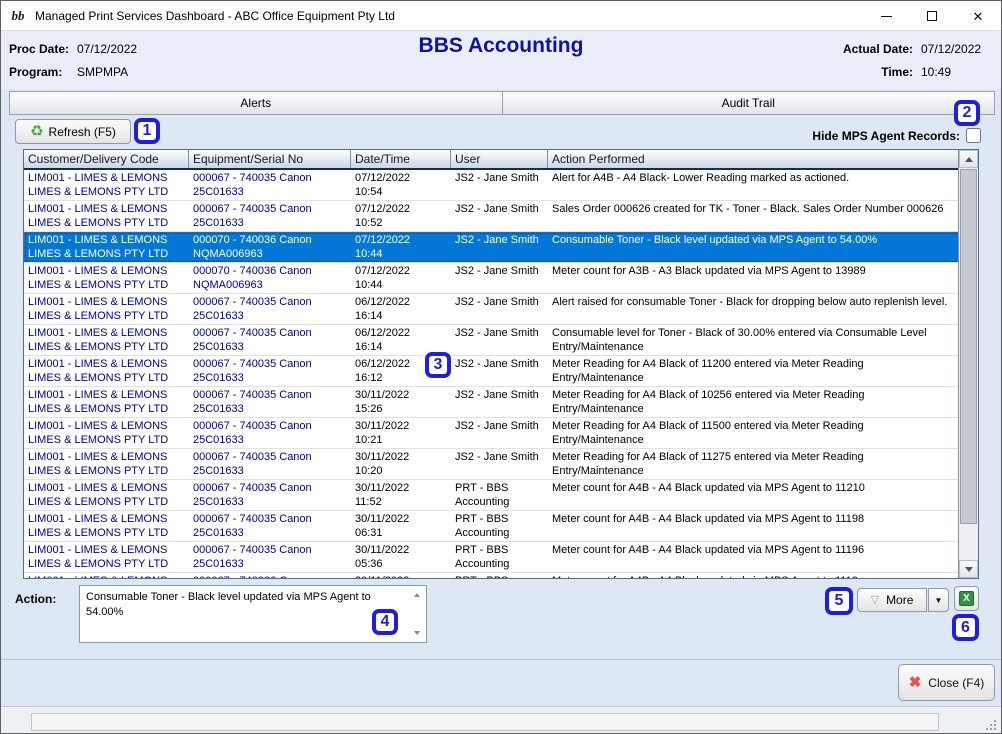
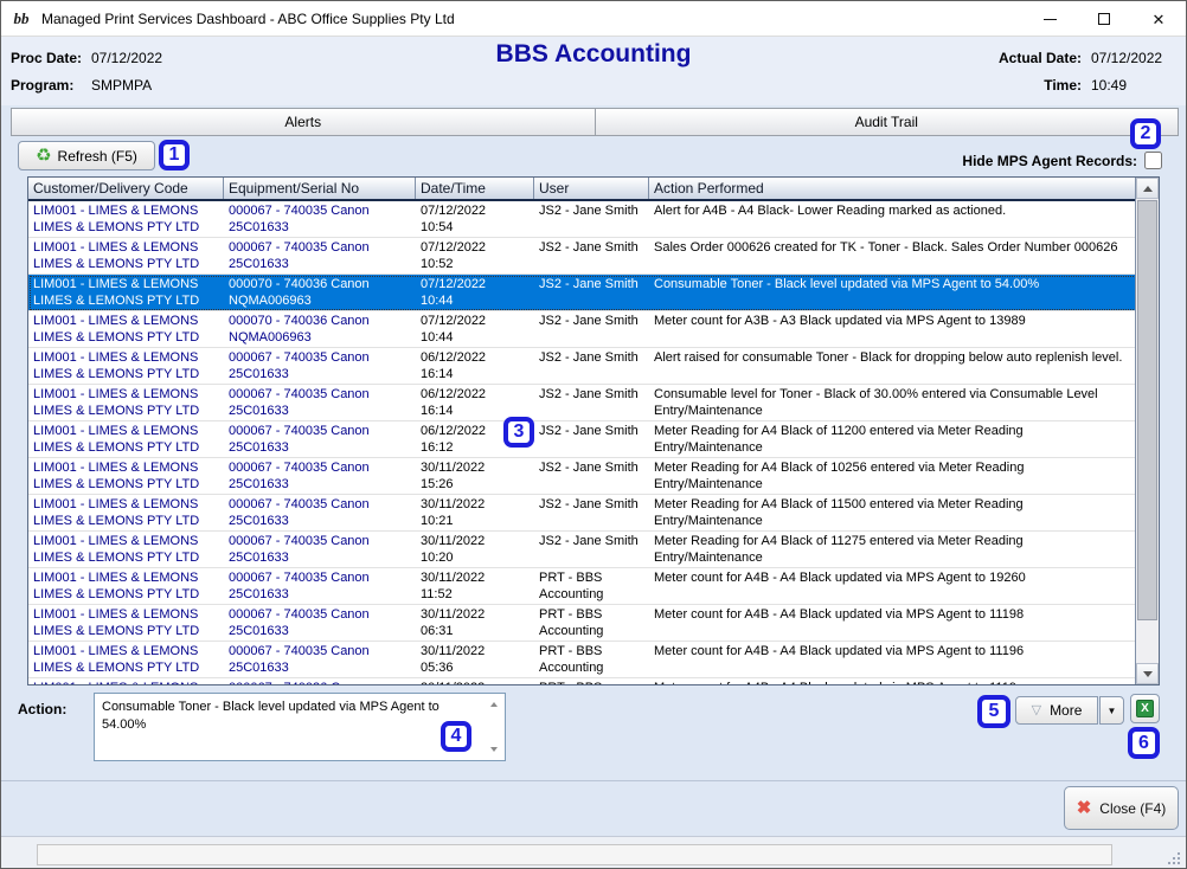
  bb
- Managed Print Services Dashboard - ABC Office Equipment Pty Ltd
+ Managed Print Services Dashboard - ABC Office Supplies Pty Ltd
  ✕
  Proc Date:
  07/12/2022
  Program:
  SMPMPA
  BBS Accounting
  Actual Date:
  07/12/2022
  Time:
  10:49
  Alerts
  Audit Trail
  ♻
  Refresh (F5)
  Hide MPS Agent Records:
  Customer/Delivery Code
  Equipment/Serial No
  Date/Time
  User
  Action Performed
  LIM001 - LIMES & LEMONS
  LIMES & LEMONS PTY LTD
  000067 - 740035 Canon
  25C01633
  07/12/2022
  10:54
  JS2 - Jane Smith
  Alert for A4B - A4 Black- Lower Reading marked as actioned.
  LIM001 - LIMES & LEMONS
  LIMES & LEMONS PTY LTD
  000067 - 740035 Canon
  25C01633
  07/12/2022
  10:52
  JS2 - Jane Smith
  Sales Order 000626 created for TK - Toner - Black. Sales Order Number 000626
  LIM001 - LIMES & LEMONS
  LIMES & LEMONS PTY LTD
  000070 - 740036 Canon
  NQMA006963
  07/12/2022
  10:44
  JS2 - Jane Smith
  Consumable Toner - Black level updated via MPS Agent to 54.00%
  LIM001 - LIMES & LEMONS
  LIMES & LEMONS PTY LTD
  000070 - 740036 Canon
  NQMA006963
  07/12/2022
  10:44
  JS2 - Jane Smith
  Meter count for A3B - A3 Black updated via MPS Agent to 13989
  LIM001 - LIMES & LEMONS
  LIMES & LEMONS PTY LTD
  000067 - 740035 Canon
  25C01633
  06/12/2022
  16:14
  JS2 - Jane Smith
  Alert raised for consumable Toner - Black for dropping below auto replenish level.
  LIM001 - LIMES & LEMONS
  LIMES & LEMONS PTY LTD
  000067 - 740035 Canon
  25C01633
  06/12/2022
  16:14
  JS2 - Jane Smith
  Consumable level for Toner - Black of 30.00% entered via Consumable Level Entry/Maintenance
  LIM001 - LIMES & LEMONS
  LIMES & LEMONS PTY LTD
  000067 - 740035 Canon
  25C01633
  06/12/2022
  16:12
  JS2 - Jane Smith
  Meter Reading for A4 Black of 11200 entered via Meter Reading Entry/Maintenance
  LIM001 - LIMES & LEMONS
  LIMES & LEMONS PTY LTD
  000067 - 740035 Canon
  25C01633
  30/11/2022
  15:26
  JS2 - Jane Smith
  Meter Reading for A4 Black of 10256 entered via Meter Reading Entry/Maintenance
  LIM001 - LIMES & LEMONS
  LIMES & LEMONS PTY LTD
  000067 - 740035 Canon
  25C01633
  30/11/2022
  10:21
  JS2 - Jane Smith
  Meter Reading for A4 Black of 11500 entered via Meter Reading Entry/Maintenance
  LIM001 - LIMES & LEMONS
  LIMES & LEMONS PTY LTD
  000067 - 740035 Canon
  25C01633
  30/11/2022
  10:20
  JS2 - Jane Smith
  Meter Reading for A4 Black of 11275 entered via Meter Reading Entry/Maintenance
  LIM001 - LIMES & LEMONS
  LIMES & LEMONS PTY LTD
  000067 - 740035 Canon
  25C01633
  30/11/2022
  11:52
  PRT - BBS
  Accounting
- Meter count for A4B - A4 Black updated via MPS Agent to 11210
+ Meter count for A4B - A4 Black updated via MPS Agent to 19260
  LIM001 - LIMES & LEMONS
  LIMES & LEMONS PTY LTD
  000067 - 740035 Canon
  25C01633
  30/11/2022
  06:31
  PRT - BBS
  Accounting
  Meter count for A4B - A4 Black updated via MPS Agent to 11198
  LIM001 - LIMES & LEMONS
  LIMES & LEMONS PTY LTD
  000067 - 740035 Canon
  25C01633
  30/11/2022
  05:36
  PRT - BBS
  Accounting
  Meter count for A4B - A4 Black updated via MPS Agent to 11196
  Action:
  Consumable Toner - Black level updated via MPS Agent to 54.00%
  ▽
  More
  ▼
  X
  ✖
  Close (F4)
  1
  2
  3
  4
  5
  6
